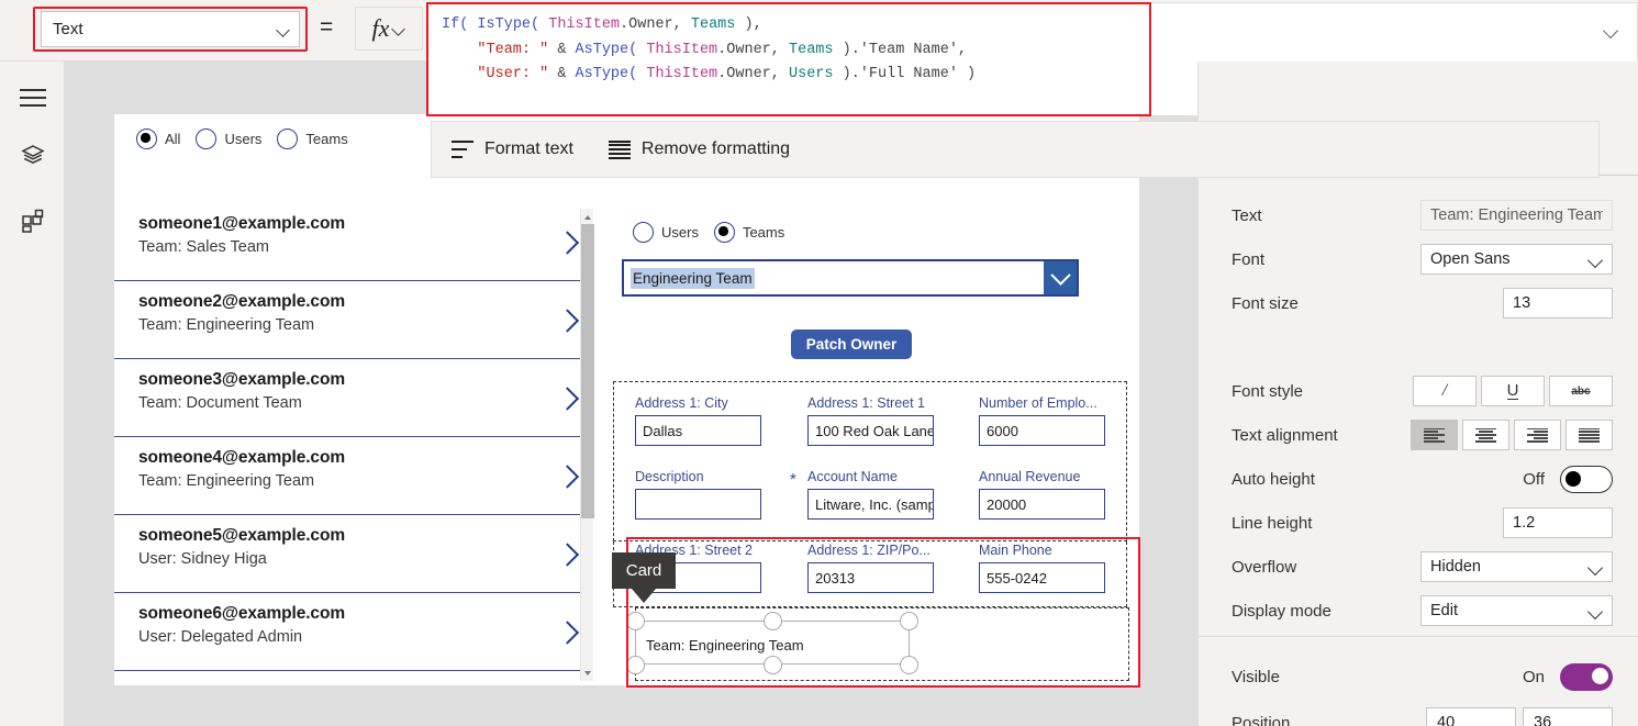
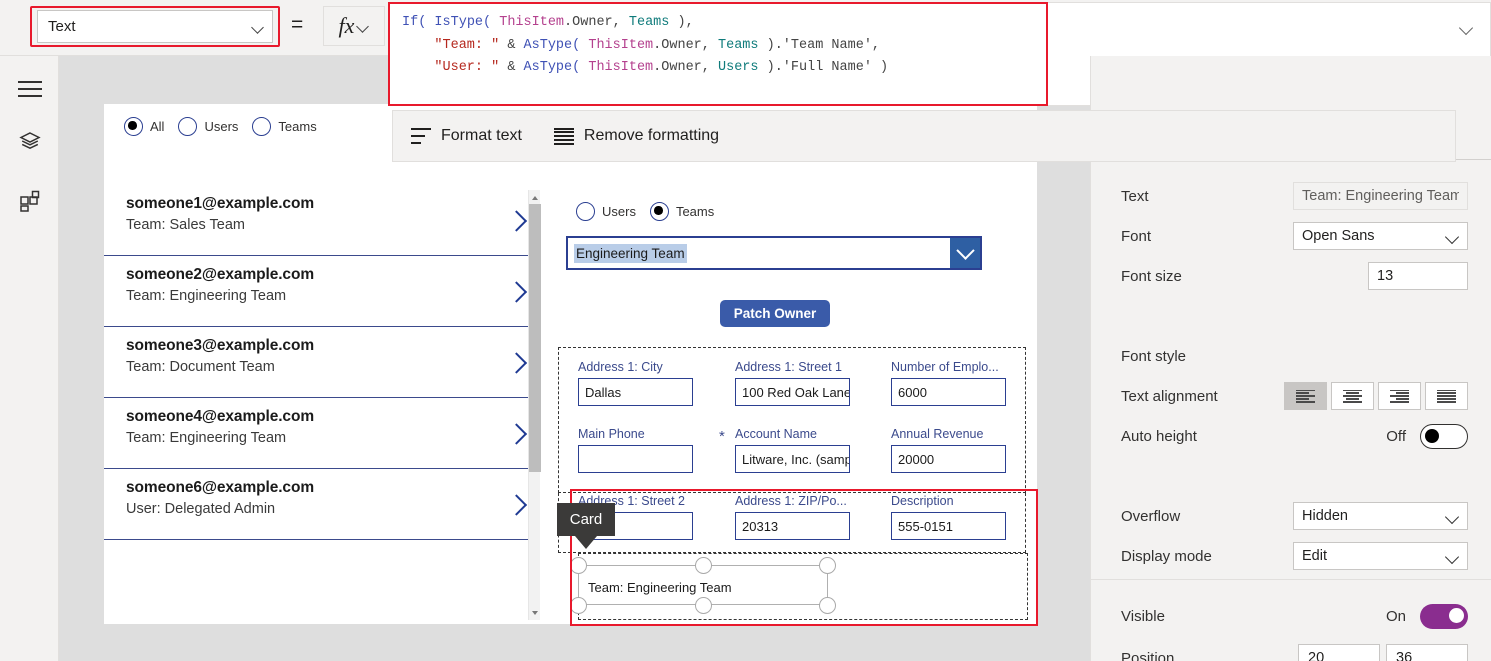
  All
  Users
  Teams
  someone1@example.com
  Team: Sales Team
  someone2@example.com
  Team: Engineering Team
  someone3@example.com
  Team: Document Team
  someone4@example.com
  Team: Engineering Team
- someone5@example.com
- User: Sidney Higa
  someone6@example.com
  User: Delegated Admin
  Users
  Teams
  Engineering Team
  Patch Owner
  Address 1: City
  Dallas
  Address 1: Street 1
  100 Red Oak Lane
  Number of Emplo...
  6000
- Description
+ Main Phone
  *
  Account Name
  Litware, Inc. (samp
  Annual Revenue
  20000
  Address 1: Street 2
  Address 1: ZIP/Po...
  20313
- Main Phone
+ Description
- 555-0242
+ 555-0151
  Team: Engineering Team
  Card
  Text
  =
  fx
  If( IsType( ThisItem.Owner, Teams ), "Team: " & AsType( ThisItem.Owner, Teams ).'Team Name', "User: " & AsType( ThisItem.Owner, Users ).'Full Name' )
  Format text
  Remove formatting
  Text
  Team: Engineering Team
  Font
  Open Sans
  Font size
  13
  Font style
- /
- U
- abc
  Text alignment
  Auto height
  Off
- Line height
- 1.2
  Overflow
  Hidden
  Display mode
  Edit
  Visible
  On
  Position
- 40
+ 20
  36
